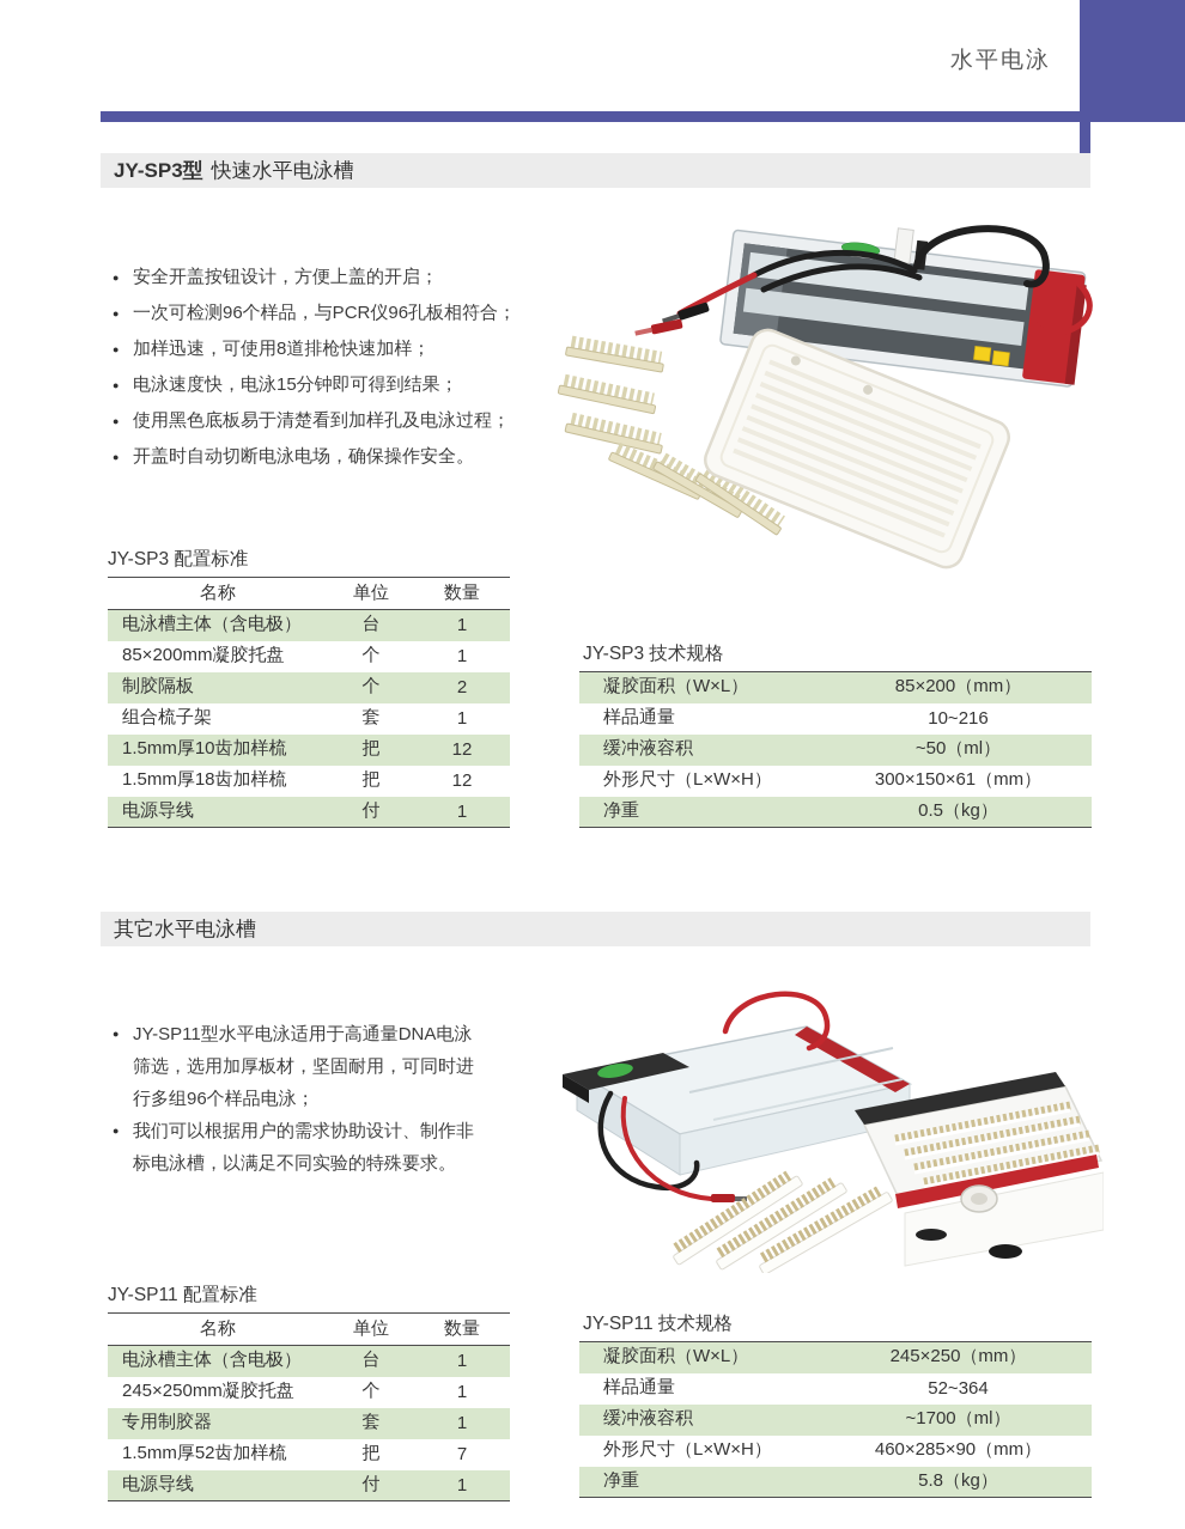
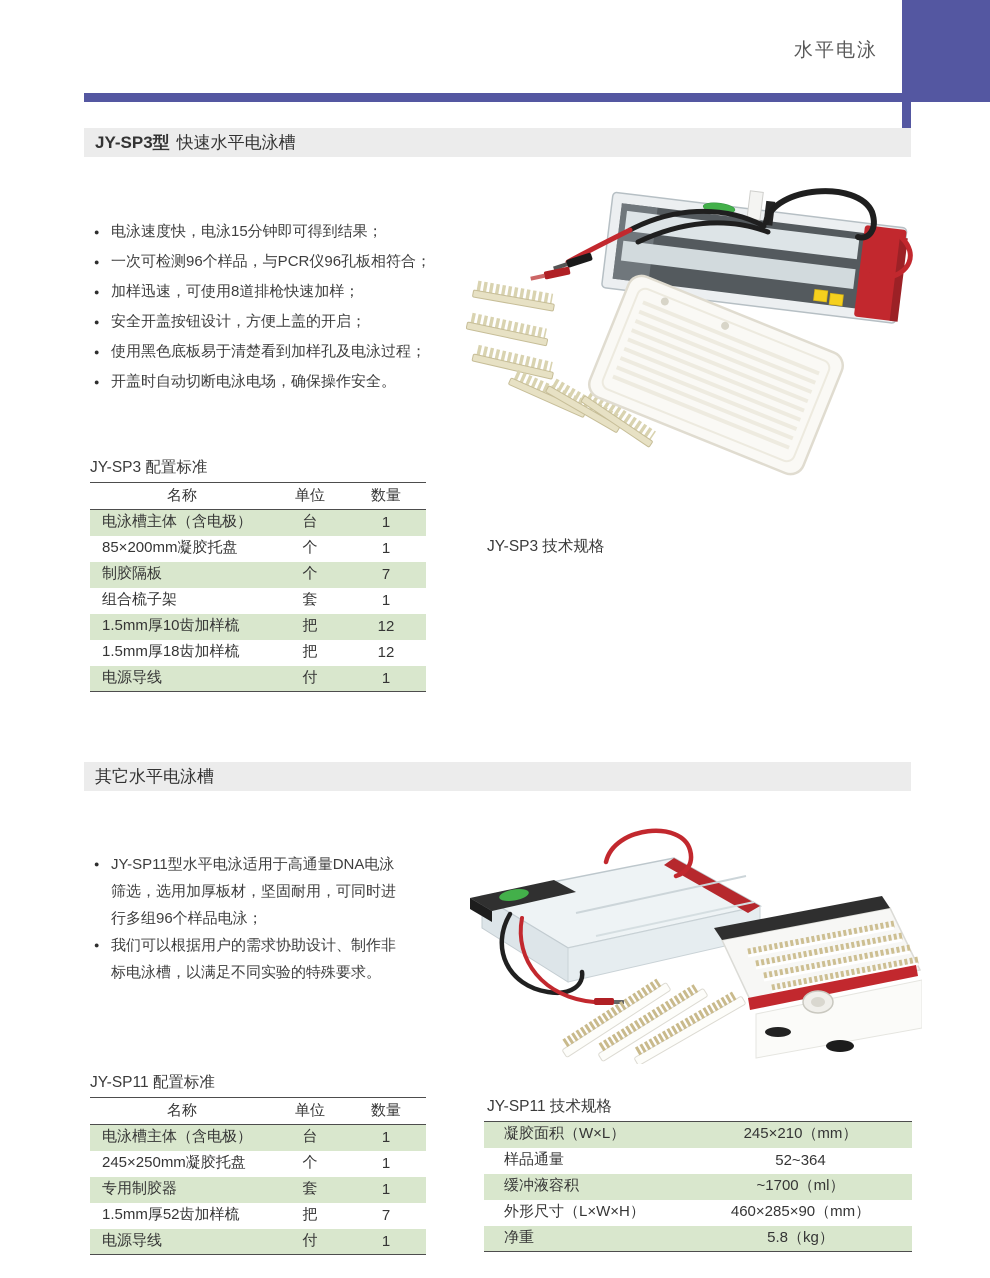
  水平电泳
  JY-SP3型 快速水平电泳槽
  ●
- 安全开盖按钮设计，方便上盖的开启；
+ 电泳速度快，电泳15分钟即可得到结果；
  ●
  一次可检测96个样品，与PCR仪96孔板相符合；
  ●
  加样迅速，可使用8道排枪快速加样；
  ●
- 电泳速度快，电泳15分钟即可得到结果；
+ 安全开盖按钮设计，方便上盖的开启；
  ●
  使用黑色底板易于清楚看到加样孔及电泳过程；
  ●
  开盖时自动切断电泳电场，确保操作安全。
  JY-SP3 配置标准
  名称	单位	数量
  电泳槽主体（含电极）	台	1
  85×200mm凝胶托盘	个	1
- 制胶隔板	个	2
+ 制胶隔板	个	7
  组合梳子架	套	1
  1.5mm厚10齿加样梳	把	12
  1.5mm厚18齿加样梳	把	12
  电源导线	付	1
  JY-SP3 技术规格
- 凝胶面积（W×L）	85×200（mm）
- 样品通量	10~216
- 缓冲液容积	~50（ml）
- 外形尺寸（L×W×H）	300×150×61（mm）
- 净重	0.5（kg）
  其它水平电泳槽
  ●
  JY-SP11型水平电泳适用于高通量DNA电泳
  筛选，选用加厚板材，坚固耐用，可同时进
  行多组96个样品电泳；
  ●
  我们可以根据用户的需求协助设计、制作非
  标电泳槽，以满足不同实验的特殊要求。
  JY-SP11 配置标准
  名称	单位	数量
  电泳槽主体（含电极）	台	1
  245×250mm凝胶托盘	个	1
  专用制胶器	套	1
  1.5mm厚52齿加样梳	把	7
  电源导线	付	1
  JY-SP11 技术规格
- 凝胶面积（W×L）	245×250（mm）
+ 凝胶面积（W×L）	245×210（mm）
  样品通量	52~364
  缓冲液容积	~1700（ml）
  外形尺寸（L×W×H）	460×285×90（mm）
  净重	5.8（kg）
